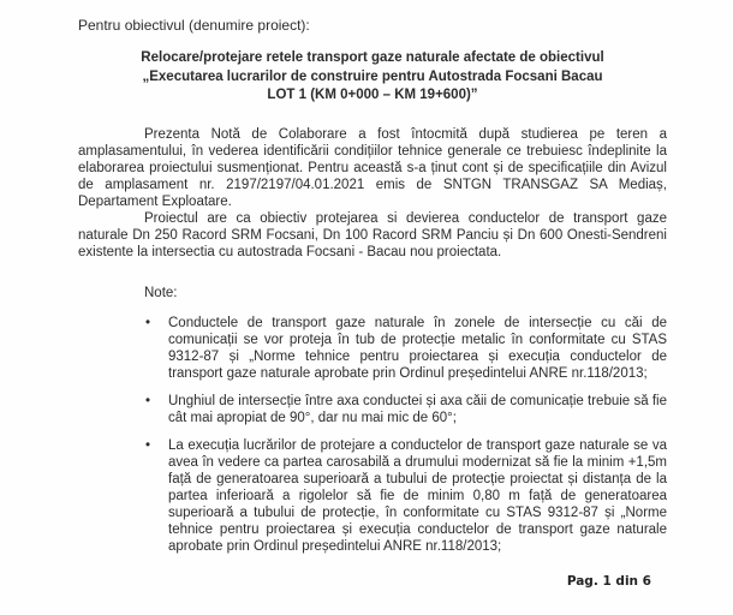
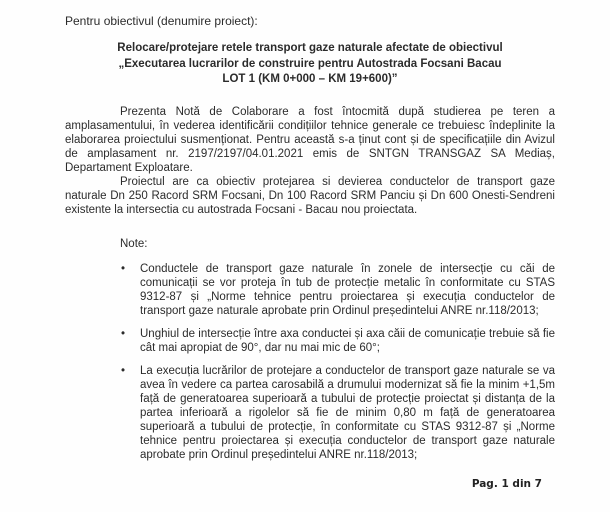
  Pentru obiectivul (denumire proiect):
  Relocare/protejare retele transport gaze naturale afectate de obiectivul
  „Executarea lucrarilor de construire pentru Autostrada Focsani Bacau
  LOT 1 (KM 0+000 – KM 19+600)”
  Prezenta Notă de Colaborare a fost întocmită după studierea pe teren a amplasamentului, în vederea identificării condițiilor tehnice generale ce trebuiesc îndeplinite la elaborarea proiectului susmenționat. Pentru această s-a ținut cont și de specificațiile din Avizul de amplasament nr. 2197/2197/04.01.2021 emis de SNTGN TRANSGAZ SA Mediaș, Departament Exploatare.
  Proiectul are ca obiectiv protejarea si devierea conductelor de transport gaze naturale Dn 250 Racord SRM Focsani, Dn 100 Racord SRM Panciu și Dn 600 Onesti-Sendreni existente la intersectia cu autostrada Focsani - Bacau nou proiectata.
  Note:
  •
  Conductele de transport gaze naturale în zonele de intersecție cu căi de comunicații se vor proteja în tub de protecție metalic în conformitate cu STAS 9312-87 și „Norme tehnice pentru proiectarea și execuția conductelor de transport gaze naturale aprobate prin Ordinul președintelui ANRE nr.118/2013;
  •
  Unghiul de intersecție între axa conductei și axa căii de comunicație trebuie să fie cât mai apropiat de 90°, dar nu mai mic de 60°;
  •
  La execuția lucrărilor de protejare a conductelor de transport gaze naturale se va avea în vedere ca partea carosabilă a drumului modernizat să fie la minim +1,5m față de generatoarea superioară a tubului de protecție proiectat și distanța de la partea inferioară a rigolelor să fie de minim 0,80 m față de generatoarea superioară a tubului de protecție, în conformitate cu STAS 9312-87 și „Norme tehnice pentru proiectarea și execuția conductelor de transport gaze naturale aprobate prin Ordinul președintelui ANRE nr.118/2013;
- Pag. 1 din 6
+ Pag. 1 din 7
